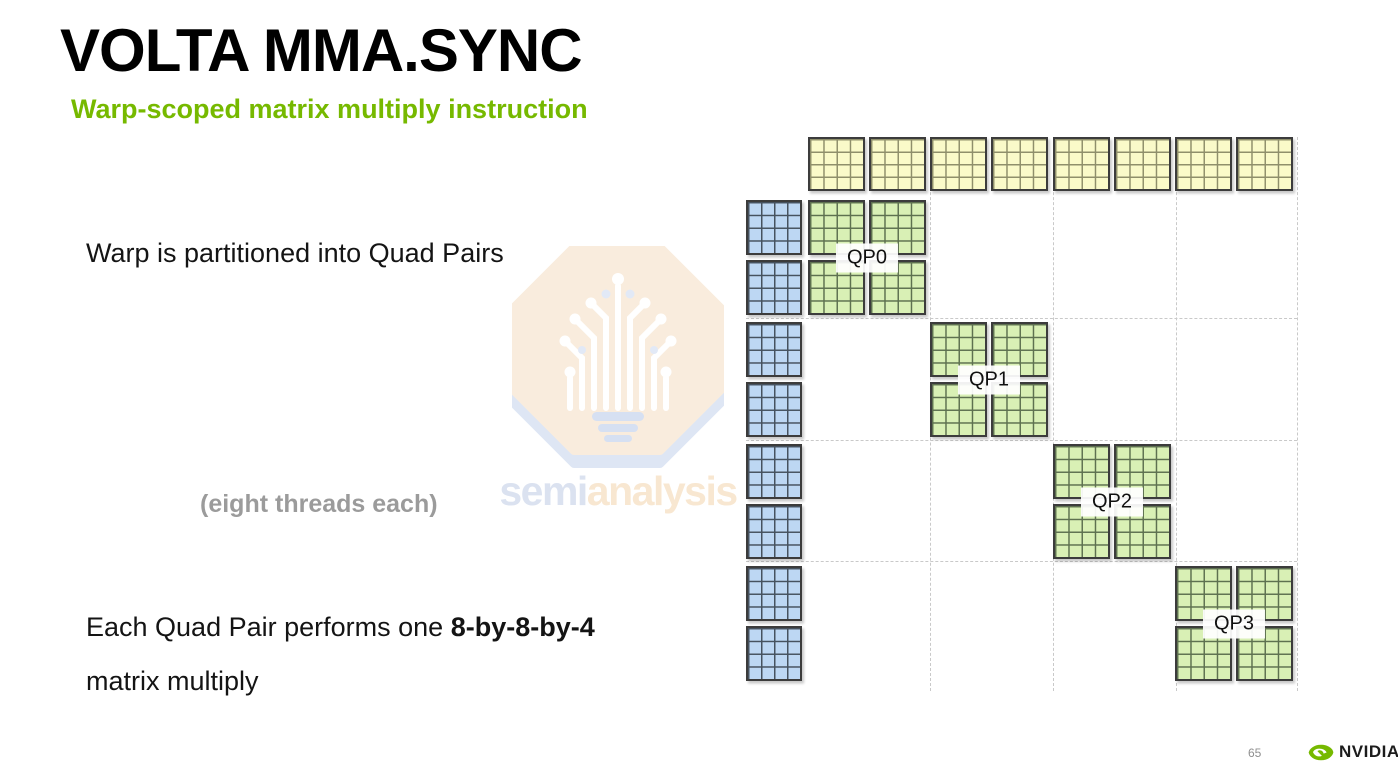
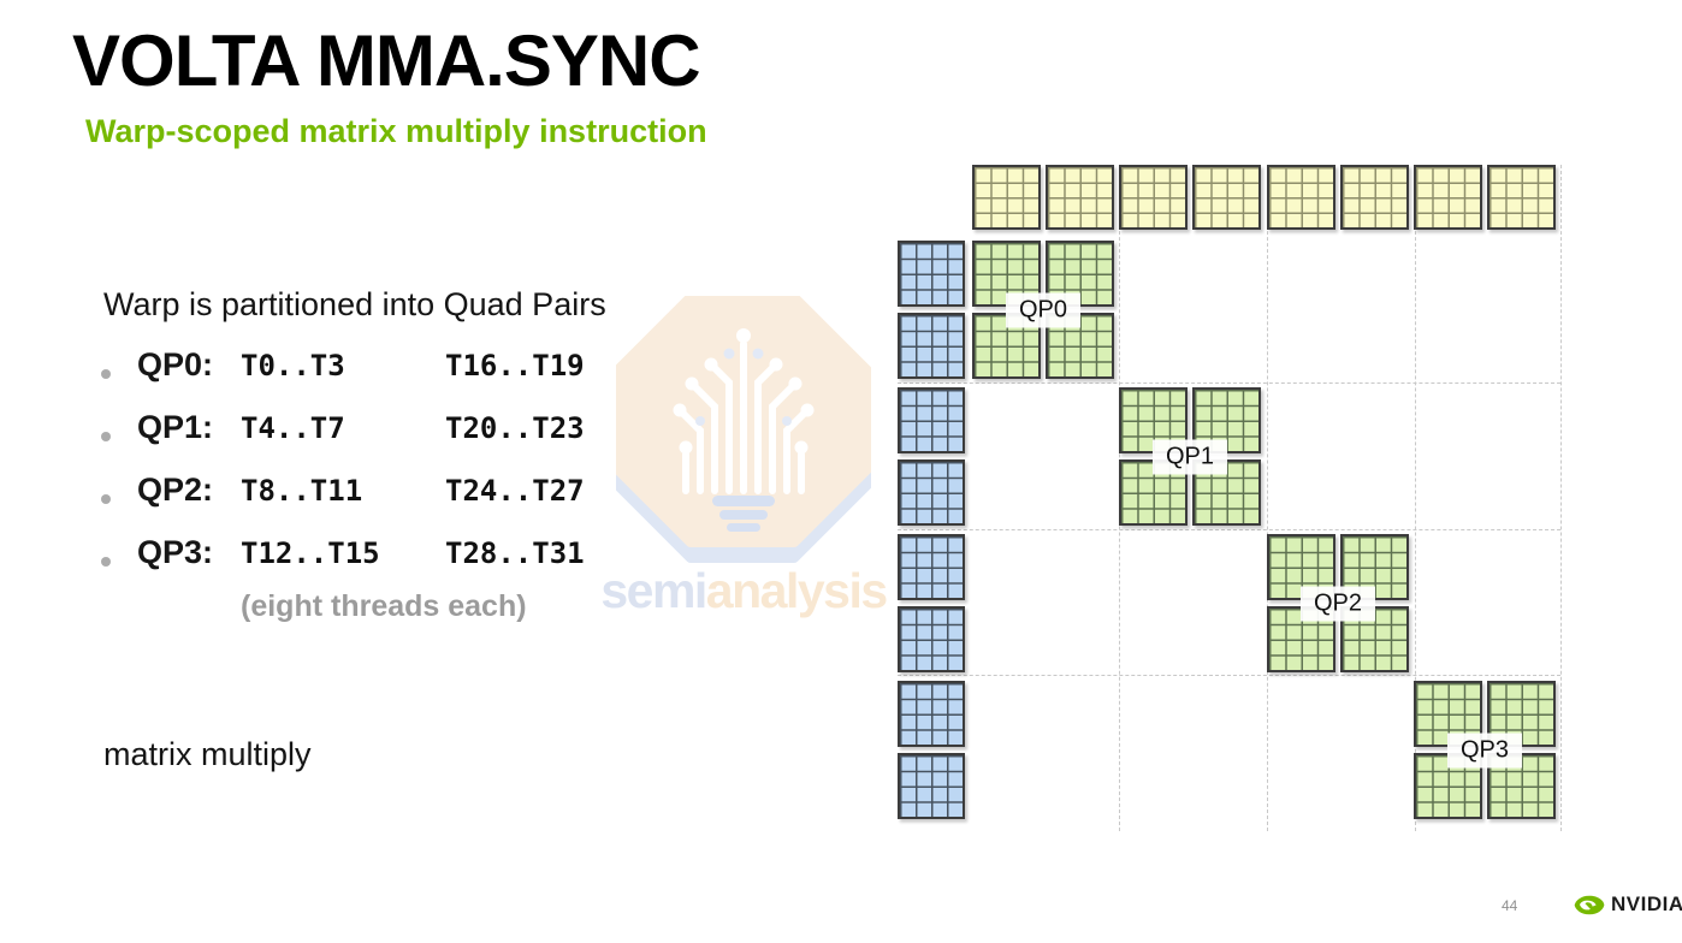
  semianalysis
  VOLTA MMA.SYNC
  Warp-scoped matrix multiply instruction
  Warp is partitioned into Quad Pairs
+ QP0:
+ T0..T3
+ T16..T19
+ QP1:
+ T4..T7
+ T20..T23
+ QP2:
+ T8..T11
+ T24..T27
+ QP3:
+ T12..T15
+ T28..T31
  (eight threads each)
- Each Quad Pair performs one 8-by-8-by-4
  matrix multiply
  QP0
  QP1
  QP2
  QP3
- 65
+ 44
  NVIDIA
